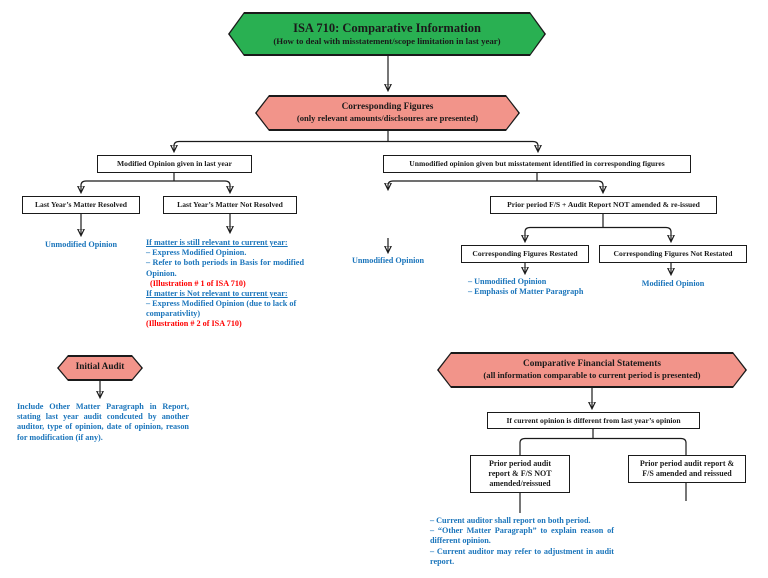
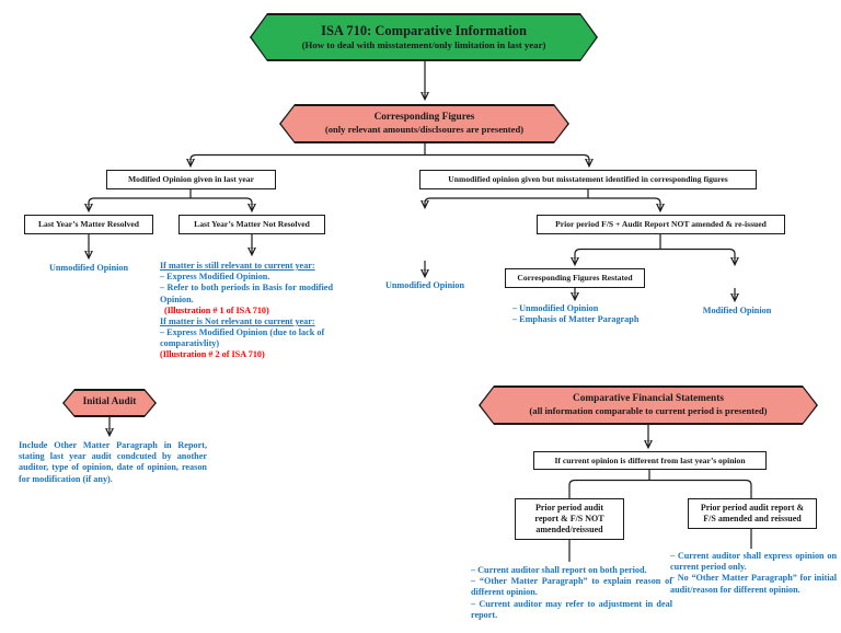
  ISA 710: Comparative Information
- (How to deal with misstatement/scope limitation in last year)
+ (How to deal with misstatement/only limitation in last year)
  Corresponding Figures
  (only relevant amounts/disclsoures are presented)
  Modified Opinion given in last year
  Unmodified opinion given but misstatement identified in corresponding figures
  Last Year’s Matter Resolved
  Last Year’s Matter Not Resolved
  Prior period F/S + Audit Report NOT amended & re-issued
  Corresponding Figures Restated
- Corresponding Figures Not Restated
  Unmodified Opinion
  If matter is still relevant to current year:
  – Express Modified Opinion.
  – Refer to both periods in Basis for modified Opinion.
  (Illustration # 1 of ISA 710)
  If matter is Not relevant to current year:
  – Express Modified Opinion (due to lack of comparativlity)
  (Illustration # 2 of ISA 710)
  Unmodified Opinion
  – Unmodified Opinion
  – Emphasis of Matter Paragraph
  Modified Opinion
  Initial Audit
  Include Other Matter Paragraph in Report, stating last year audit condcuted by another auditor, type of opinion, date of opinion, reason for modification (if any).
  Comparative Financial Statements
  (all information comparable to current period is presented)
  If current opinion is different from last year’s opinion
  Prior period audit
  report & F/S NOT
  amended/reissued
  Prior period audit report &
  F/S amended and reissued
  – Current auditor shall report on both period.
  – “Other Matter Paragraph” to explain reason of different opinion.
- – Current auditor may refer to adjustment in audit report.
+ – Current auditor may refer to adjustment in deal report.
+ – Current auditor shall express opinion on current period only.
+ – No “Other Matter Paragraph” for initial audit/reason for different opinion.
